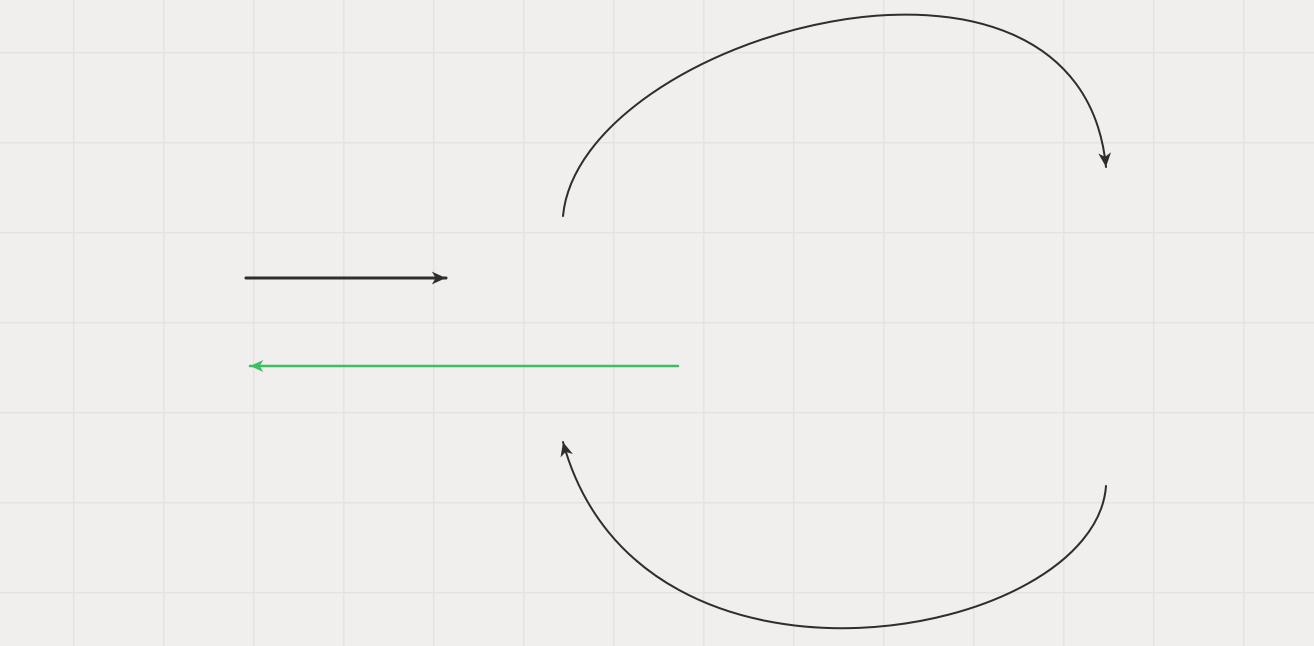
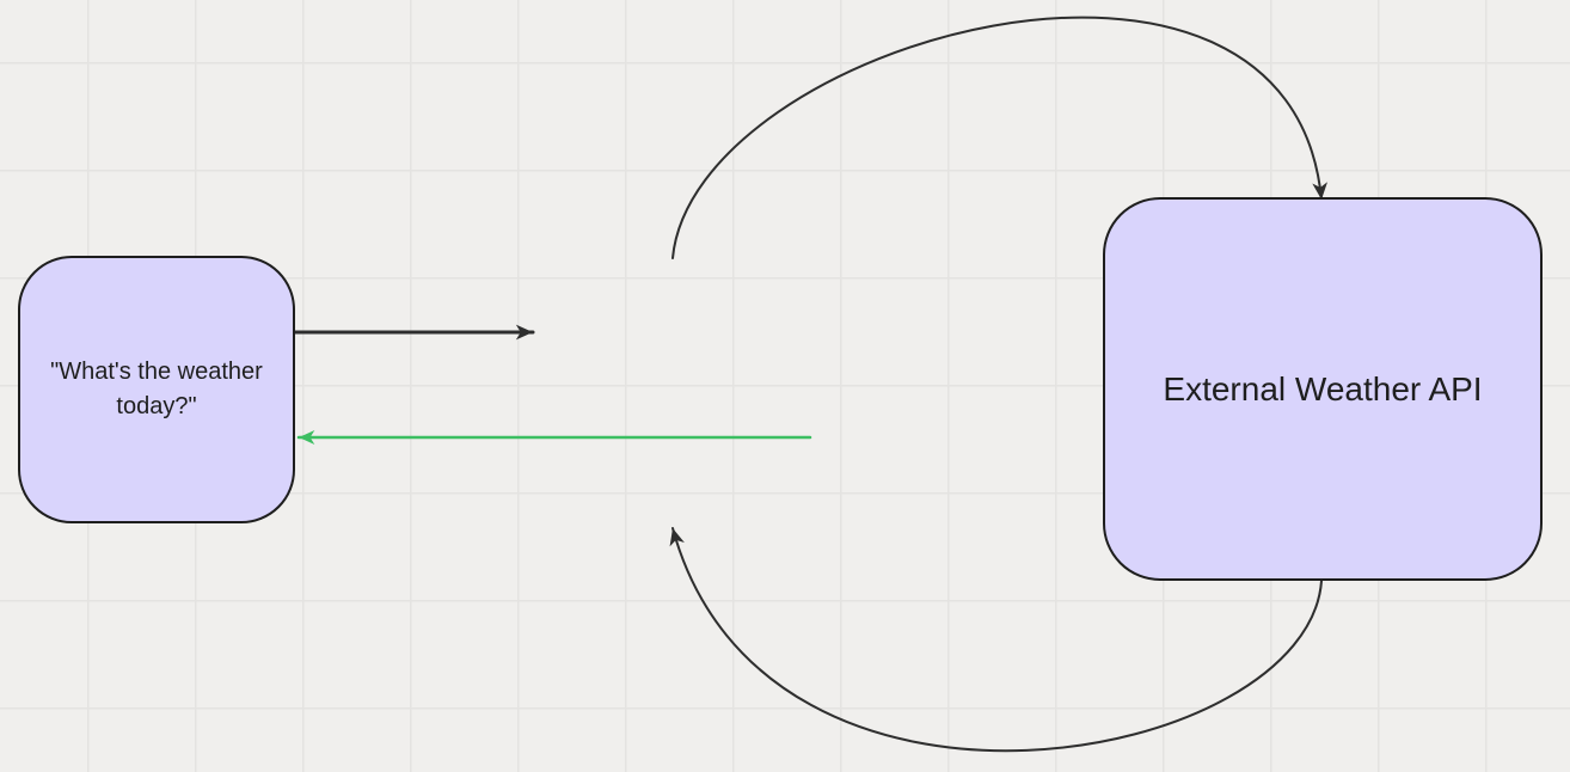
+ "What's the weather
+ today?"
+ External Weather API
